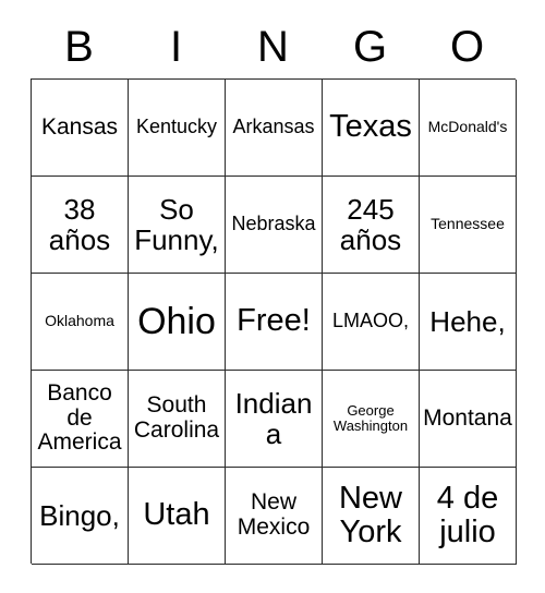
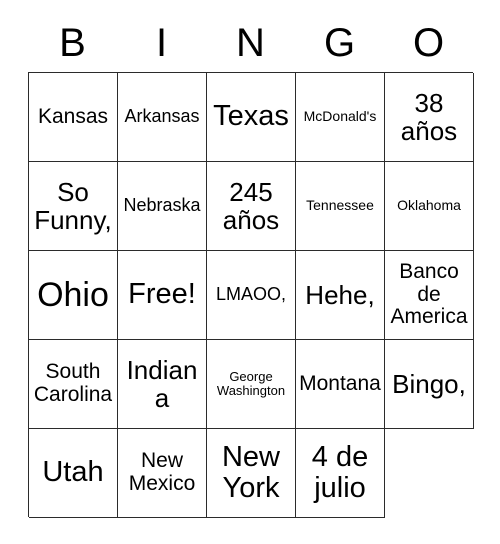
  B
  I
  N
  G
  O
  Kansas
- Kentucky
  Arkansas
  Texas
  McDonald's
  38 años
  So Funny,
  Nebraska
  245 años
  Tennessee
  Oklahoma
  Ohio
  Free!
  LMAOO,
  Hehe,
  Banco de America
  South Carolina
  Indiana
  George Washington
  Montana
  Bingo,
  Utah
  New Mexico
  New York
  4 de julio
